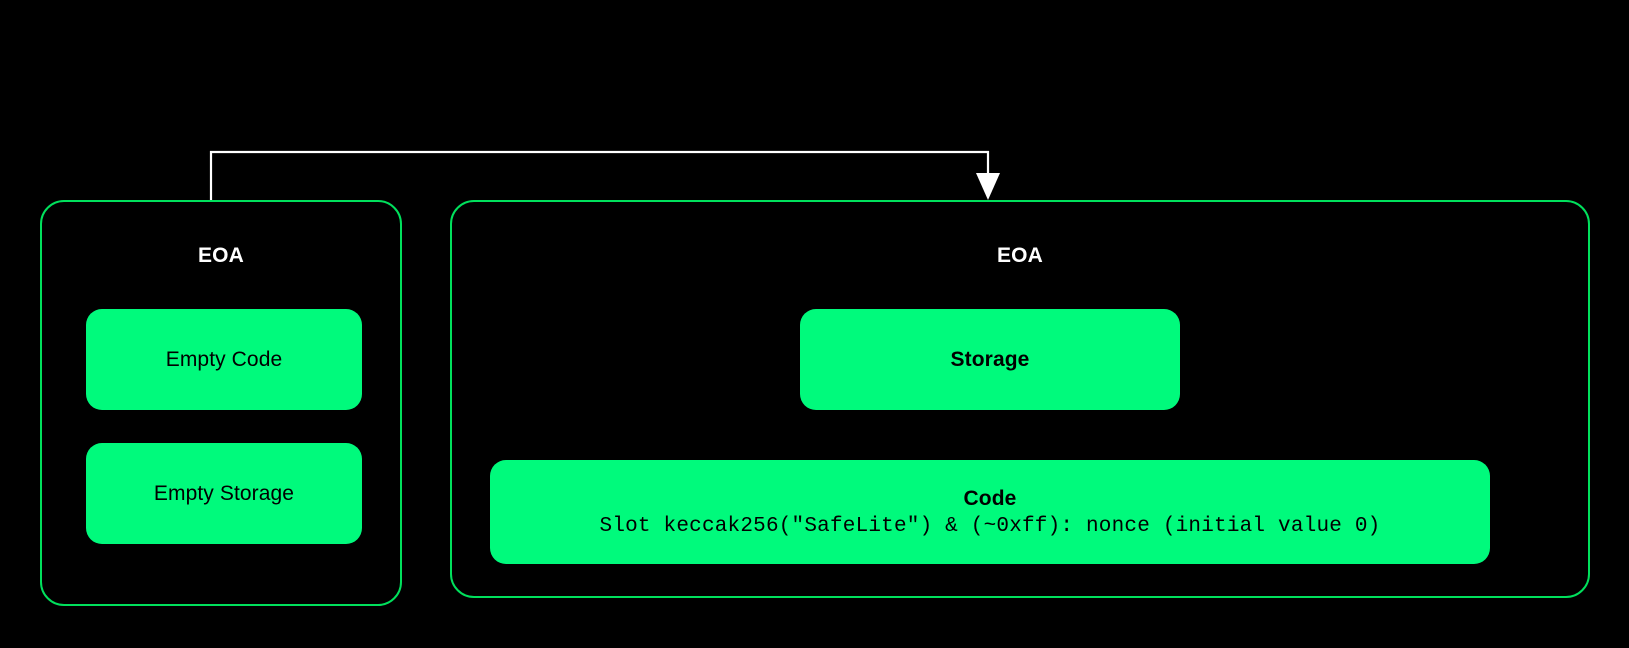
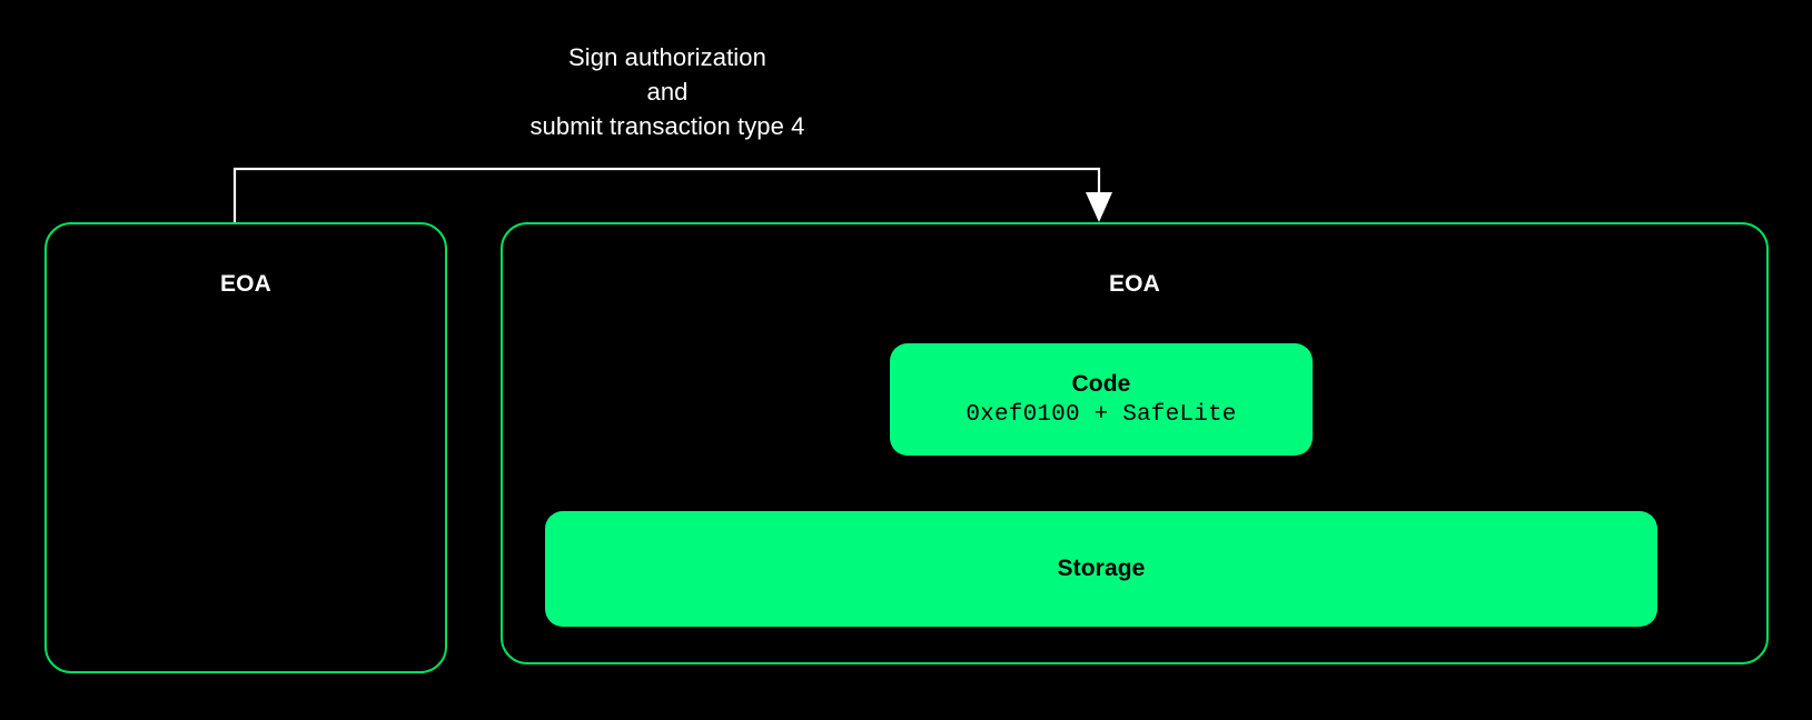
+ Sign authorization
+ and
+ submit transaction type 4
  EOA
- Empty Code
- Empty Storage
  EOA
- Storage
+ Code
+ 0xef0100 + SafeLite
- Code
+ Storage
- Slot keccak256("SafeLite") & (~0xff): nonce (initial value 0)
